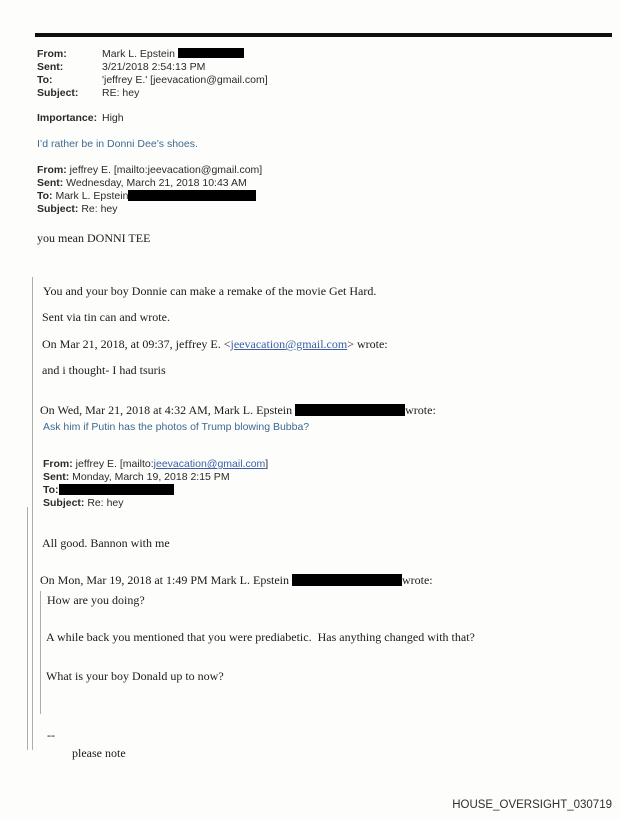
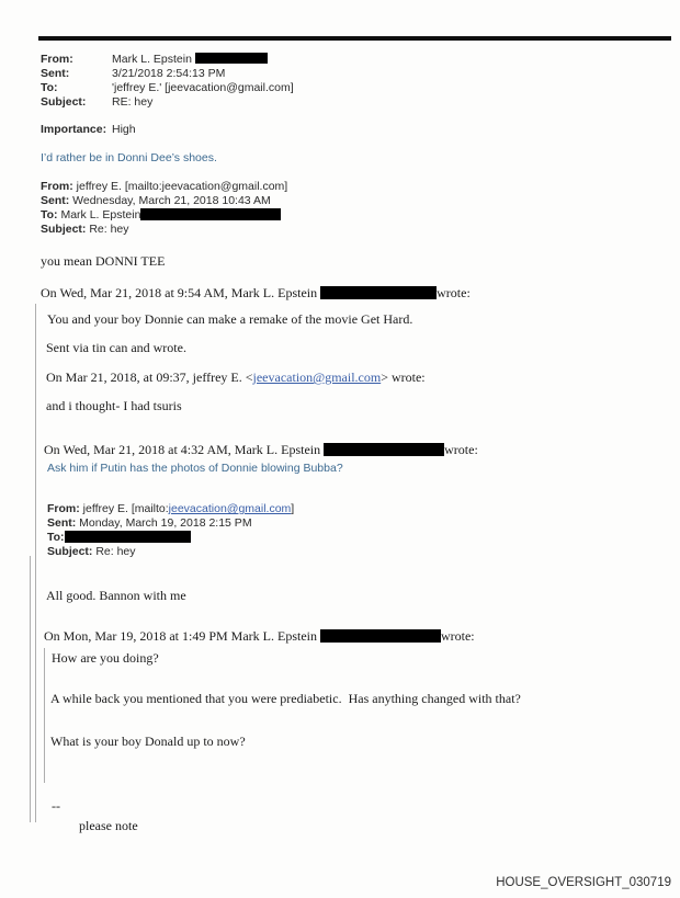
  From:
  Mark L. Epstein
  Sent:
  3/21/2018 2:54:13 PM
  To:
  'jeffrey E.' [jeevacation@gmail.com]
  Subject:
  RE: hey
  Importance:
  High
  I’d rather be in Donni Dee’s shoes.
  From: jeffrey E. [mailto:jeevacation@gmail.com]
  Sent: Wednesday, March 21, 2018 10:43 AM
  To: Mark L. Epstein
  Subject: Re: hey
  you mean DONNI TEE
+ On Wed, Mar 21, 2018 at 9:54 AM, Mark L. Epstein wrote:
  You and your boy Donnie can make a remake of the movie Get Hard.
  Sent via tin can and wrote.
  On Mar 21, 2018, at 09:37, jeffrey E. <jeevacation@gmail.com> wrote:
  and i thought- I had tsuris
  On Wed, Mar 21, 2018 at 4:32 AM, Mark L. Epstein wrote:
- Ask him if Putin has the photos of Trump blowing Bubba?
+ Ask him if Putin has the photos of Donnie blowing Bubba?
  From: jeffrey E. [mailto:jeevacation@gmail.com]
  Sent: Monday, March 19, 2018 2:15 PM
  To:
  Subject: Re: hey
  All good. Bannon with me
  On Mon, Mar 19, 2018 at 1:49 PM Mark L. Epstein wrote:
  How are you doing?
  A while back you mentioned that you were prediabetic. Has anything changed with that?
  What is your boy Donald up to now?
  --
  please note
  HOUSE_OVERSIGHT_030719
